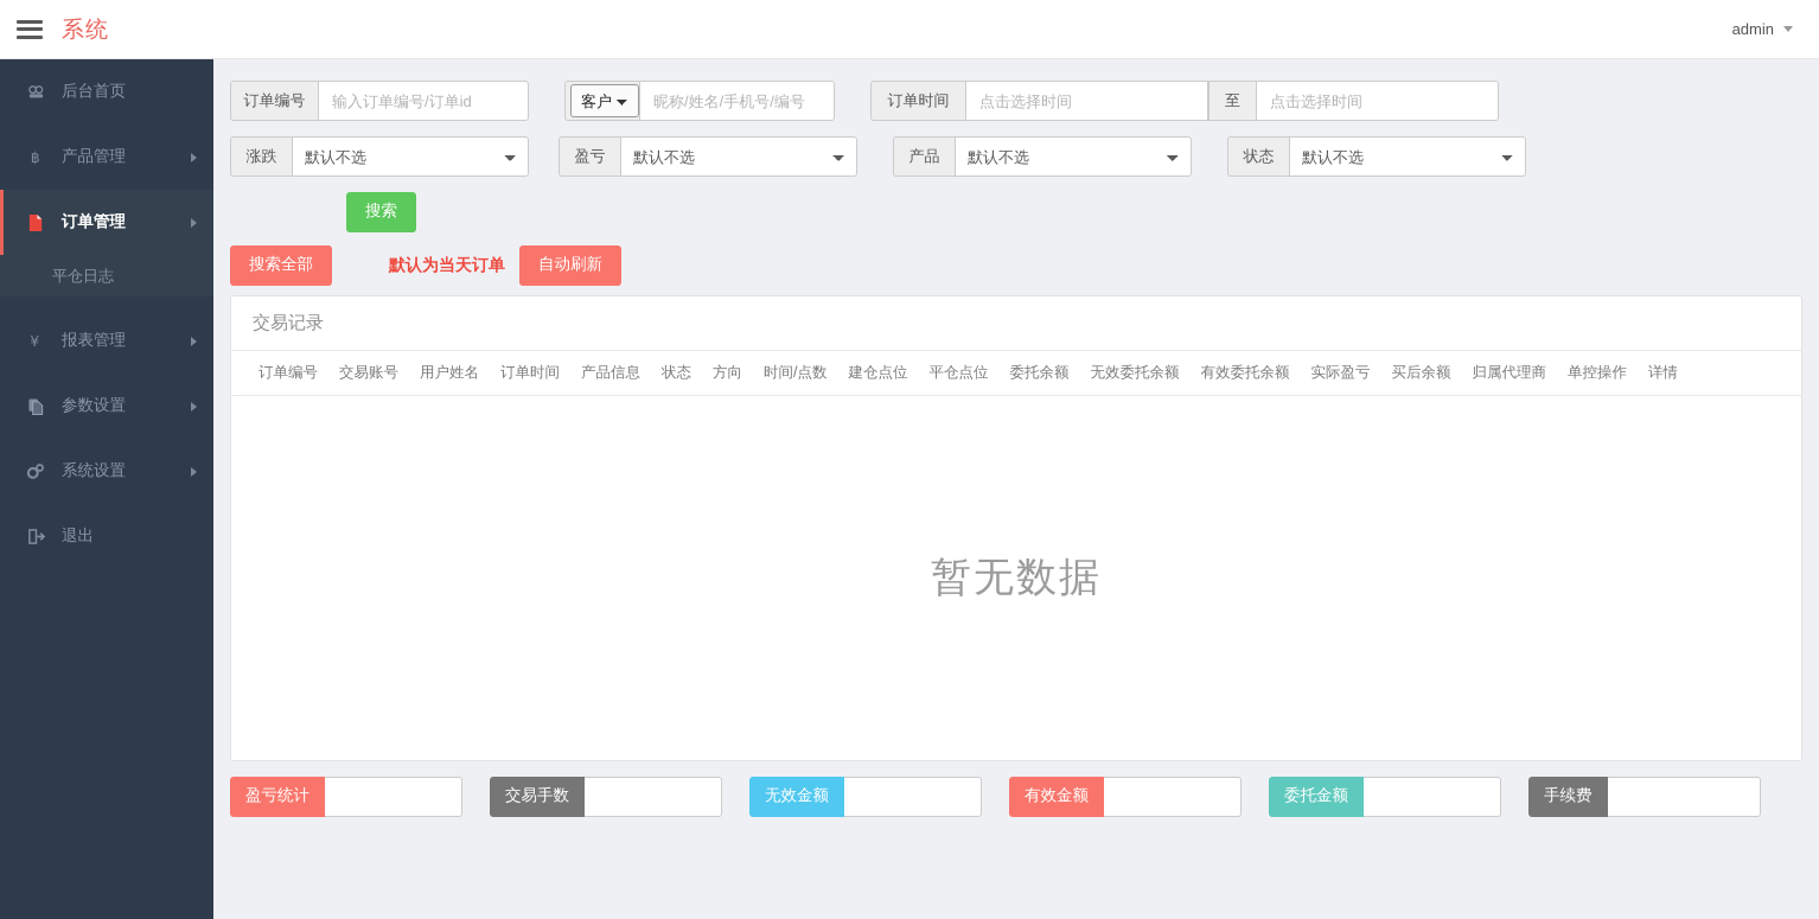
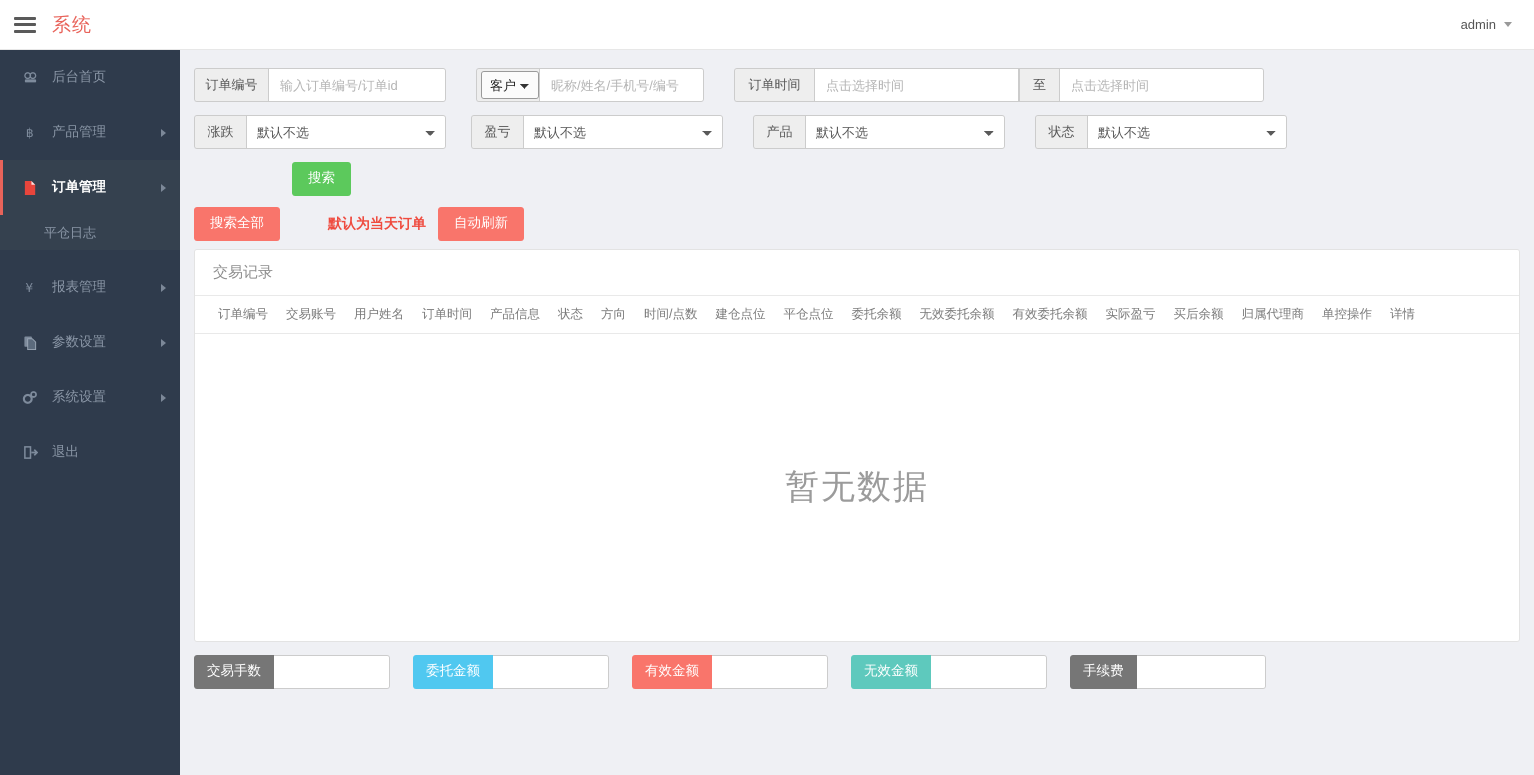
  系统
  admin
  后台首页
  ฿
  产品管理
  订单管理
  平仓日志
  ¥
  报表管理
  参数设置
  系统设置
  退出
  订单编号
  输入订单编号/订单id
  客户
  昵称/姓名/手机号/编号
  订单时间
  点击选择时间
  至
  点击选择时间
  涨跌
  默认不选
  盈亏
  默认不选
  产品
  默认不选
  状态
  默认不选
  搜索
  搜索全部
  默认为当天订单
  自动刷新
  交易记录
  订单编号
  交易账号
  用户姓名
  订单时间
  产品信息
  状态
  方向
  时间/点数
  建仓点位
  平仓点位
  委托余额
  无效委托余额
  有效委托余额
  实际盈亏
  买后余额
  归属代理商
  单控操作
  详情
  暂无数据
- 盈亏统计
  交易手数
- 无效金额
+ 委托金额
  有效金额
- 委托金额
+ 无效金额
  手续费
